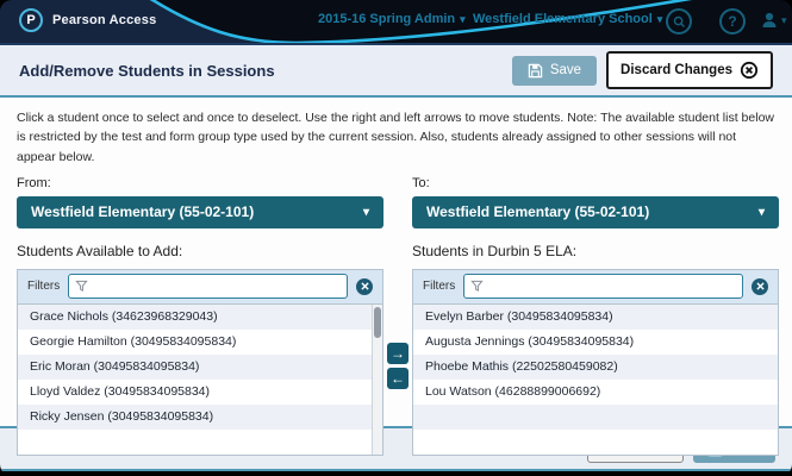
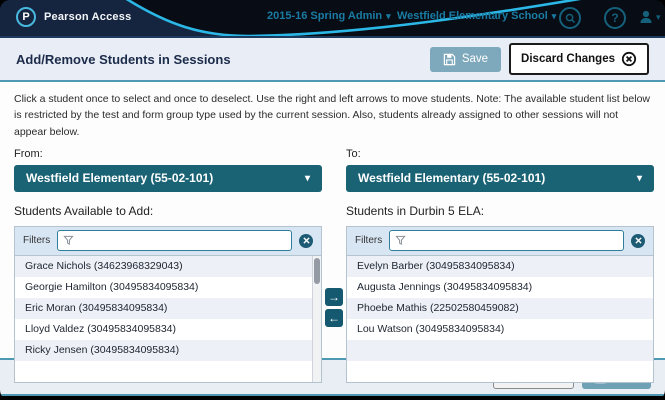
  P
  Pearson Access
  2015-16 Spring Admin ▾
  Westfield Elementary School ▾
  ?
  ▾
  Add/Remove Students in Sessions
  Save
  Discard Changes
  Click a student once to select and once to deselect. Use the right and left arrows to move students. Note: The available student list below is restricted by the test and form group type used by the current session. Also, students already assigned to other sessions will not appear below.
  From:
  Westfield Elementary (55-02-101)
  ▾
  To:
  Westfield Elementary (55-02-101)
  ▾
  Students Available to Add:
  Students in Durbin 5 ELA:
  Filters
  Grace Nichols (34623968329043)
  Georgie Hamilton (30495834095834)
  Eric Moran (30495834095834)
  Lloyd Valdez (30495834095834)
  Ricky Jensen (30495834095834)
  →
  ←
  Filters
  Evelyn Barber (30495834095834)
  Augusta Jennings (30495834095834)
  Phoebe Mathis (22502580459082)
- Lou Watson (46288899006692)
+ Lou Watson (30495834095834)
